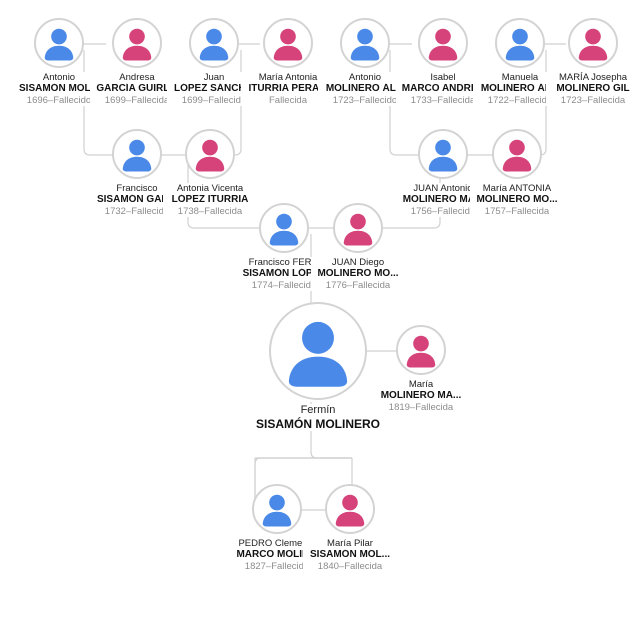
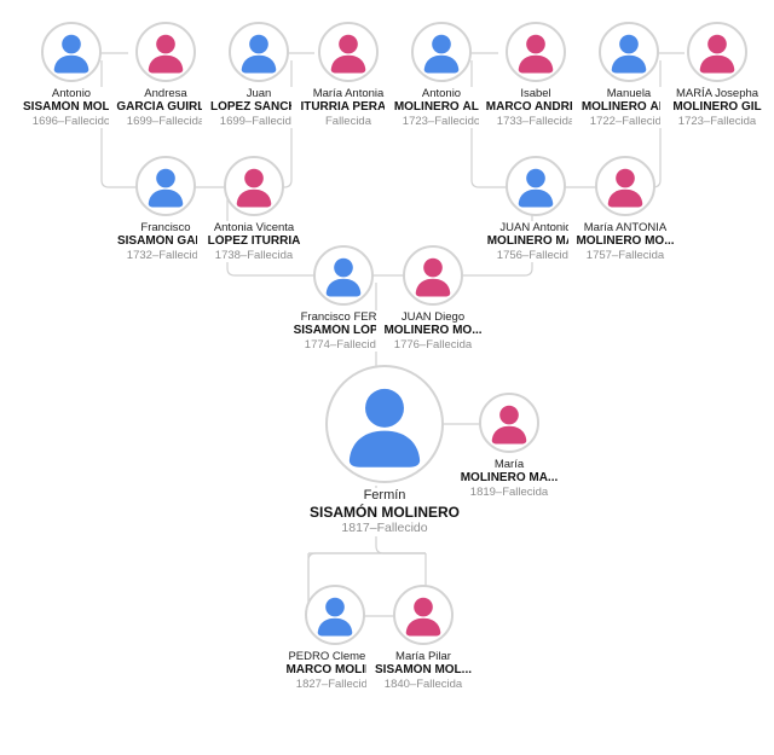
  Antonio
  SISAMÓN MOL
  1696–Fallecido
  Andresa
  GARCÍA GUIR
  1699–Fallecid
  Juan
  1699–Fallecid
  María Antonia
  ITURRIA PERA
  Fallecida
  Antonio
  MOLINERO ÁL
  1723–Fallecido
  Isabel
  MARCO ANDR
  1733–Fallecid
  Manuela
  1722–Fallecid
  MARÍA Josepha
  MOLINERO GIL
  1723–Fallecida
  Francisco
  1732–Fallecid
  Antonia Vicenta
  LÓPEZ ITURRIA
  1738–Fallecida
  JUAN Antoni
  1756–Fallecid
  María ANTONIA
  MOLINERO MO...
  1757–Fallecida
  Francisco FER
  SISAMÓN LÓP
  1774–Fallecid
  JUAN Diego
  MOLINERO MO...
  1776–Fallecida
  Fermín
  SISAMÓN MOLINERO
+ 1817–Fallecido
  María
  MOLINERO MA...
  1819–Fallecida
  PEDRO Cleme
  1827–Fallecid
  María Pilar
  SISAMÓN MOL...
  1840–Fallecida
